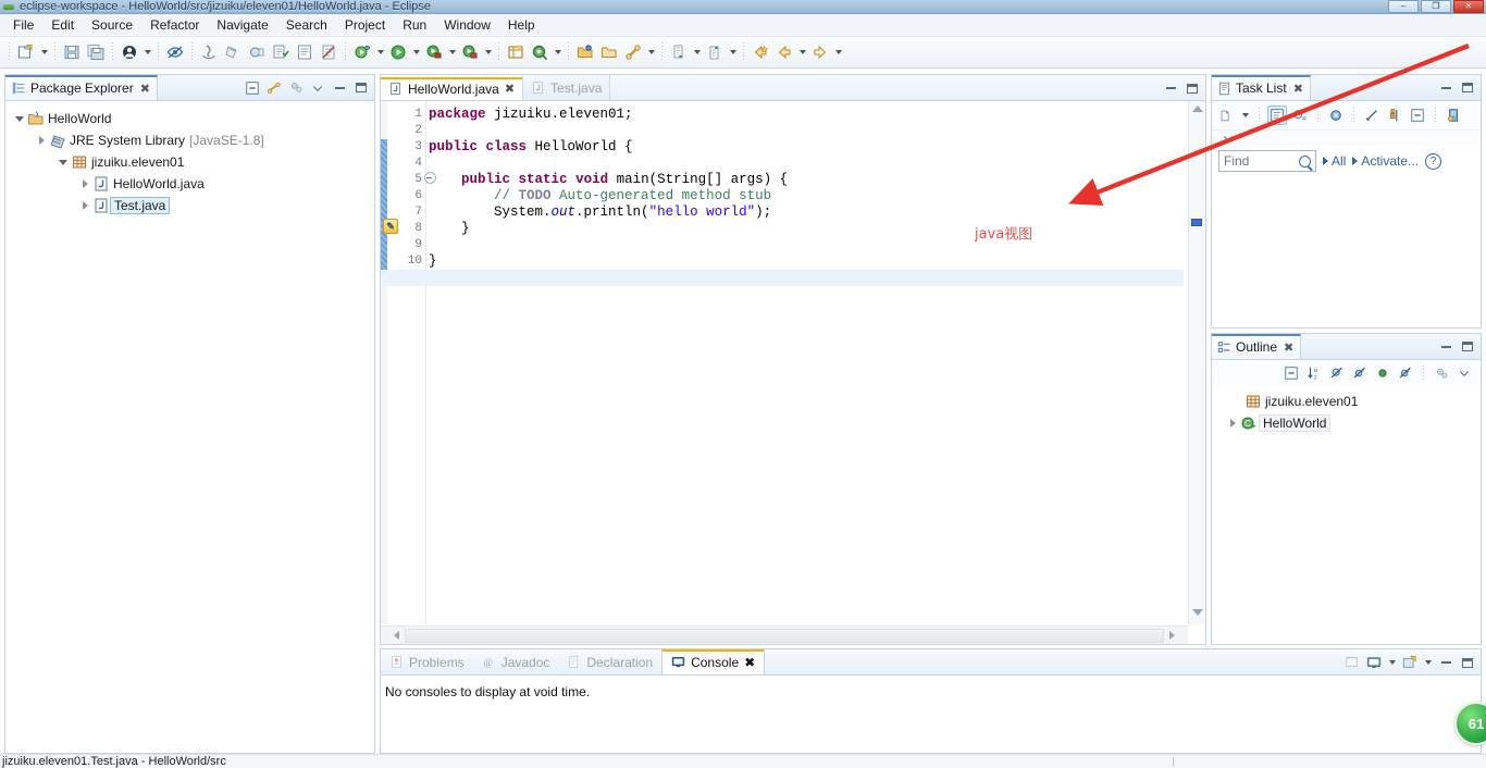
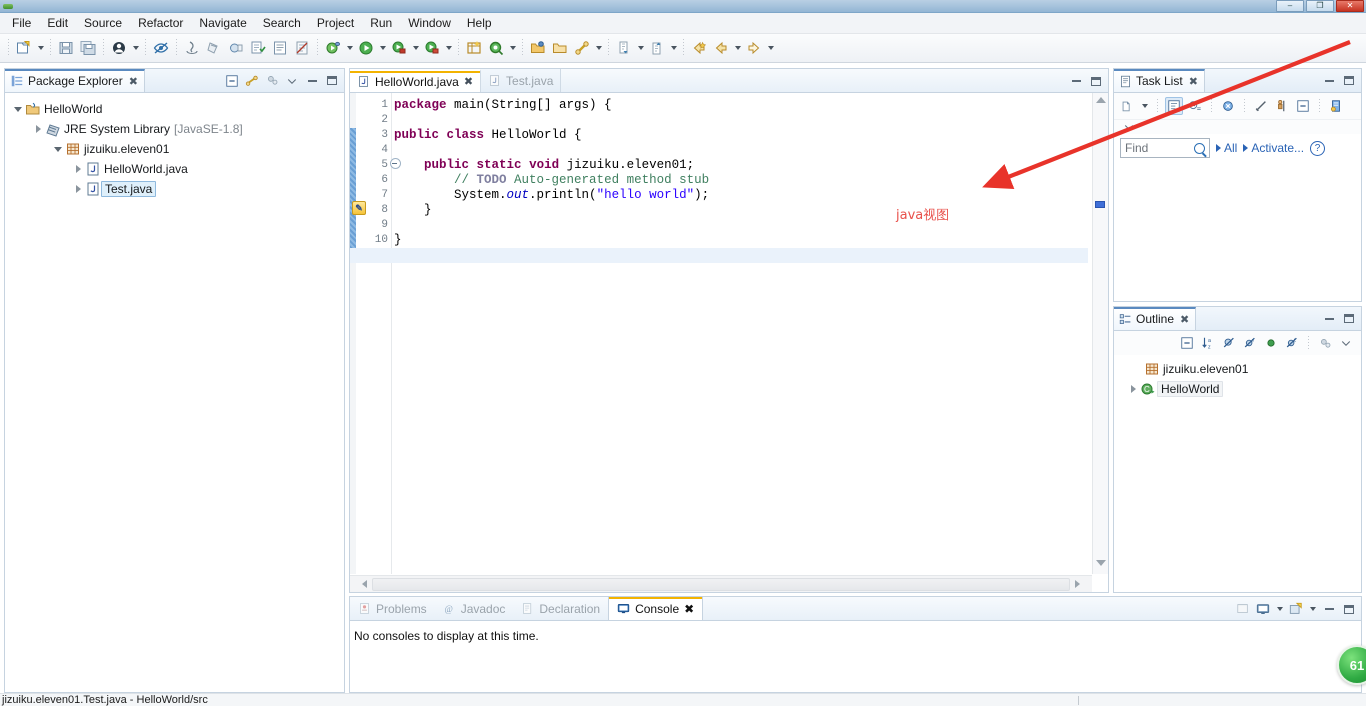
- eclipse-workspace - HelloWorld/src/jizuiku/eleven01/HelloWorld.java - Eclipse
  –
  ❐
  ✕
  File
  Edit
  Source
  Refactor
  Navigate
  Search
  Project
  Run
  Window
  Help
  Package Explorer
  ✖
  HelloWorld
  JRE System Library
  [JavaSE-1.8]
  jizuiku.eleven01
  HelloWorld.java
  Test.java
  HelloWorld.java
  ✖
  Test.java
  1
  2
  3
  4
  5
  6
  7
  8
  9
  10
  ✎
- package jizuiku.eleven01;
+ package main(String[] args) {
  public class HelloWorld {
- public static void main(String[] args) {
+ public static void jizuiku.eleven01;
  // TODO Auto-generated method stub
  System.out.println("hello world");
  }
  }
  Task List
  ✖
  Find
  All
  Activate...
  ?
  Outline
  ✖
  jizuiku.eleven01
  C
  HelloWorld
  Problems
  @
  Javadoc
  Declaration
  Console
  ✖
- No consoles to display at void time.
+ No consoles to display at this time.
  jizuiku.eleven01.Test.java - HelloWorld/src
  java视图
  61
